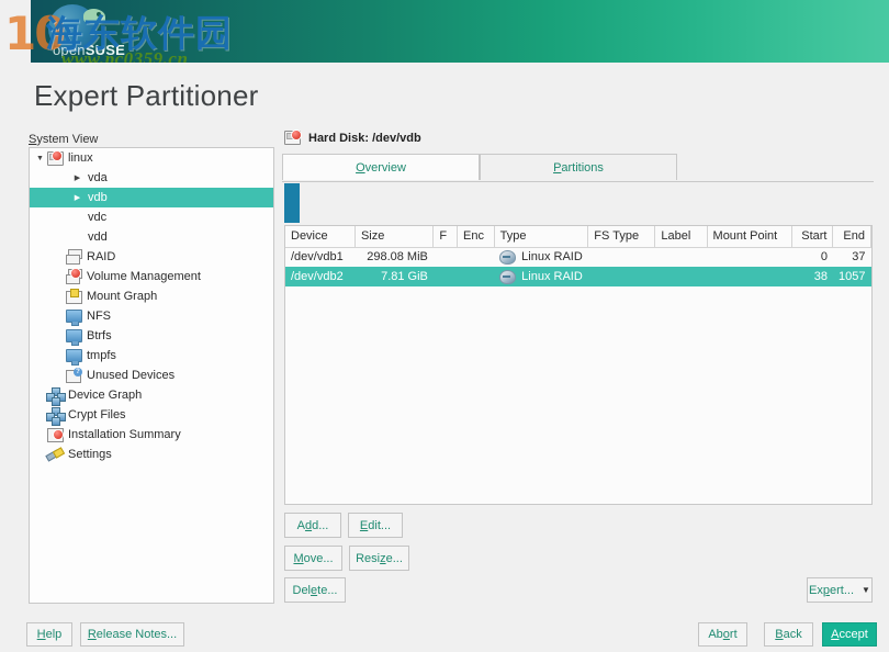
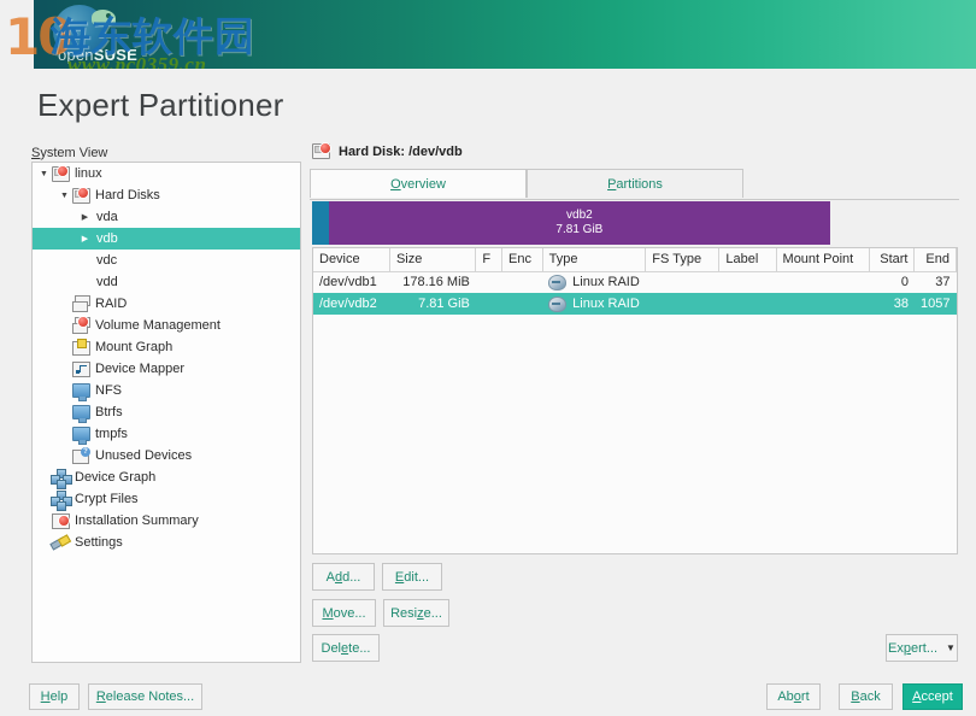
  openSUSE
  10
  海东软件园
  www.pc0359.cn
  Expert Partitioner
  System View
  linux
+ Hard Disks
  vda
  vdb
  vdc
  vdd
  RAID
  Volume Management
  Mount Graph
+ Device Mapper
  NFS
  Btrfs
  tmpfs
  Unused Devices
  Device Graph
  Crypt Files
  Installation Summary
  Settings
  Hard Disk: /dev/vdb
  Overview
  Partitions
+ vdb2
+ 7.81 GiB
  Device	Size	F	Enc	Type	FS Type	Label	Mount Point	Start	End
- /dev/vdb1	298.08 MiB			Linux RAID				0	37
+ /dev/vdb1	178.16 MiB			Linux RAID				0	37
  /dev/vdb2	7.81 GiB			Linux RAID				38	1057
  Add...
  Edit...
  Move...
  Resize...
  Delete...
  Expert...
  ▼
  Help
  Release Notes...
  Abort
  Back
  Accept
